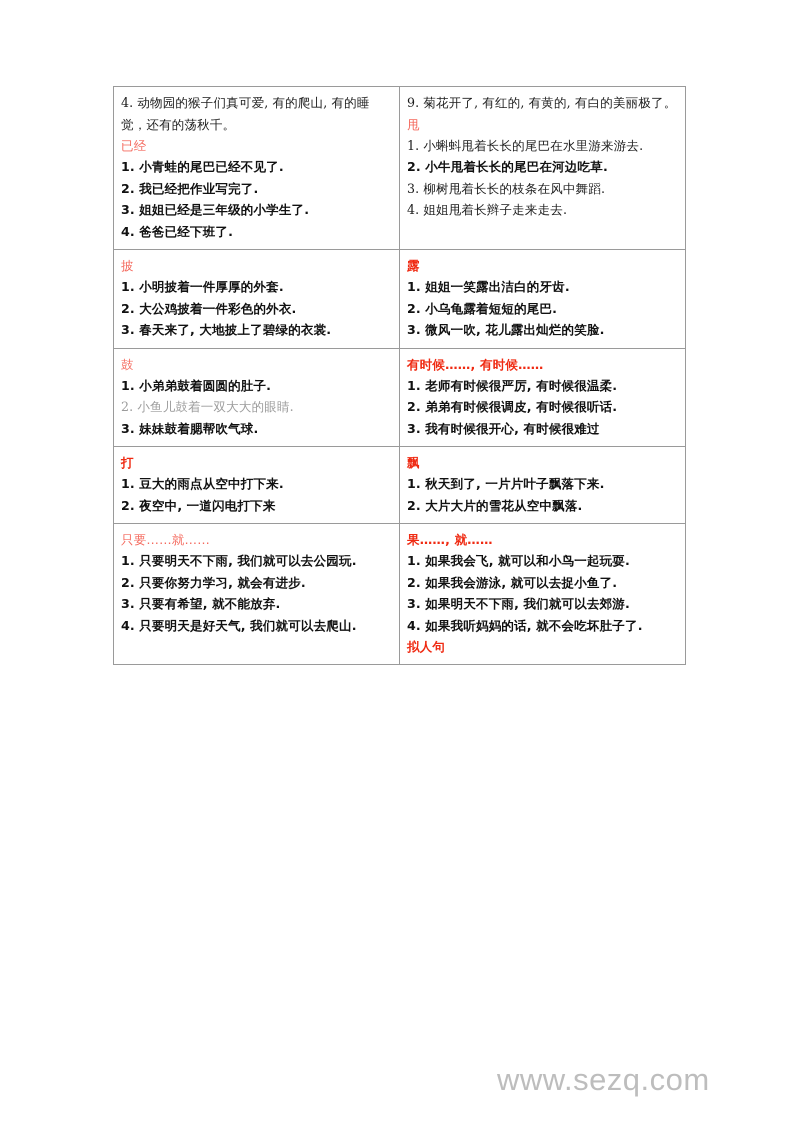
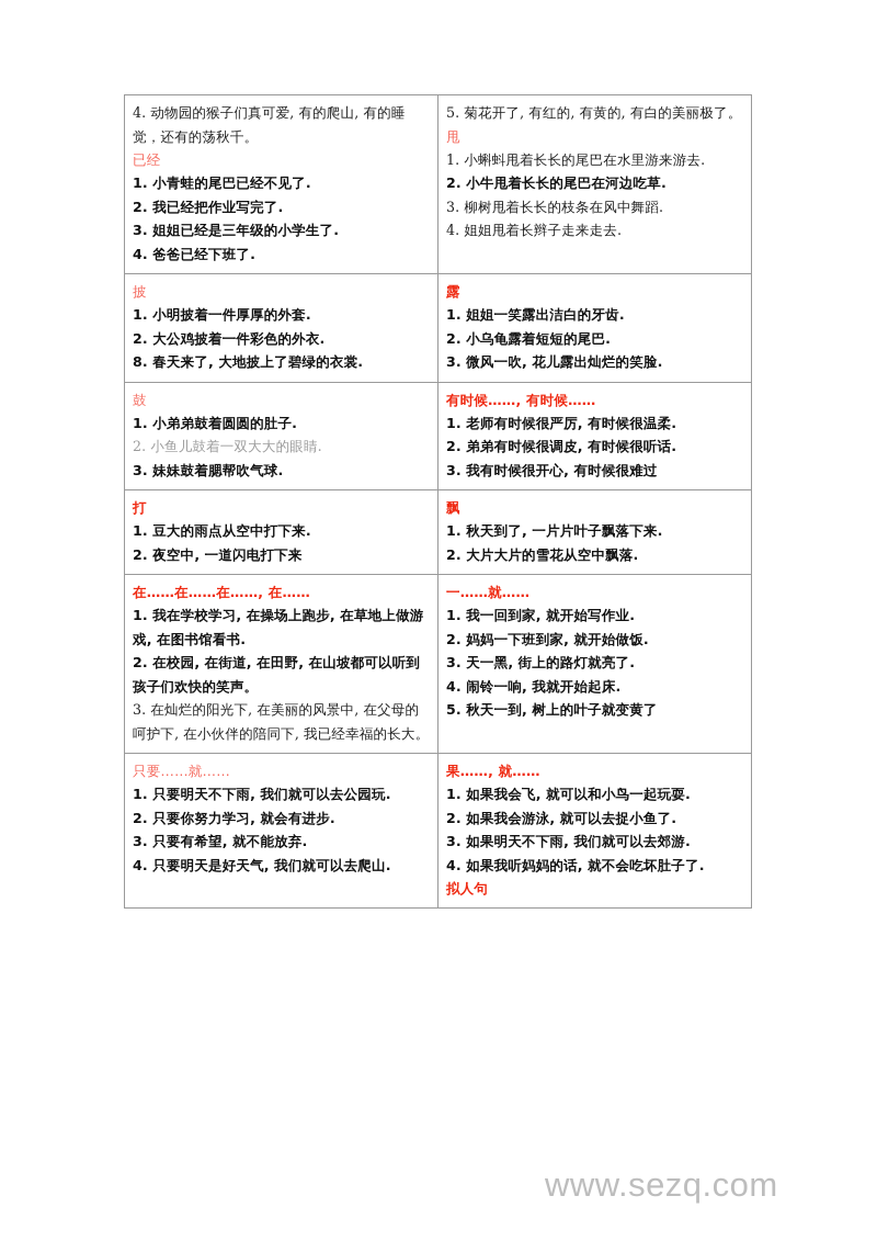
- 4. 动物园的猴子们真可爱, 有的爬山, 有的睡觉，还有的荡秋千。已经1. 小青蛙的尾巴已经不见了.2. 我已经把作业写完了.3. 姐姐已经是三年级的小学生了.4. 爸爸已经下班了.	9. 菊花开了, 有红的, 有黄的, 有白的美丽极了。甩1. 小蝌蚪甩着长长的尾巴在水里游来游去.2. 小牛甩着长长的尾巴在河边吃草.3. 柳树甩着长长的枝条在风中舞蹈.4. 姐姐甩着长辫子走来走去.
+ 4. 动物园的猴子们真可爱, 有的爬山, 有的睡觉，还有的荡秋千。已经1. 小青蛙的尾巴已经不见了.2. 我已经把作业写完了.3. 姐姐已经是三年级的小学生了.4. 爸爸已经下班了.	5. 菊花开了, 有红的, 有黄的, 有白的美丽极了。甩1. 小蝌蚪甩着长长的尾巴在水里游来游去.2. 小牛甩着长长的尾巴在河边吃草.3. 柳树甩着长长的枝条在风中舞蹈.4. 姐姐甩着长辫子走来走去.
- 披1. 小明披着一件厚厚的外套.2. 大公鸡披着一件彩色的外衣.3. 春天来了, 大地披上了碧绿的衣裳.	露1. 姐姐一笑露出洁白的牙齿.2. 小乌龟露着短短的尾巴.3. 微风一吹, 花儿露出灿烂的笑脸.
+ 披1. 小明披着一件厚厚的外套.2. 大公鸡披着一件彩色的外衣.8. 春天来了, 大地披上了碧绿的衣裳.	露1. 姐姐一笑露出洁白的牙齿.2. 小乌龟露着短短的尾巴.3. 微风一吹, 花儿露出灿烂的笑脸.
  鼓1. 小弟弟鼓着圆圆的肚子.2. 小鱼儿鼓着一双大大的眼睛.3. 妹妹鼓着腮帮吹气球.	有时候……, 有时候……1. 老师有时候很严厉, 有时候很温柔.2. 弟弟有时候很调皮, 有时候很听话.3. 我有时候很开心, 有时候很难过
  打1. 豆大的雨点从空中打下来.2. 夜空中, 一道闪电打下来	飘1. 秋天到了, 一片片叶子飘落下来.2. 大片大片的雪花从空中飘落.
+ 在……在……在……, 在……1. 我在学校学习, 在操场上跑步, 在草地上做游戏, 在图书馆看书.2. 在校园, 在街道, 在田野, 在山坡都可以听到孩子们欢快的笑声。3. 在灿烂的阳光下, 在美丽的风景中, 在父母的呵护下, 在小伙伴的陪同下, 我已经幸福的长大。	一……就……1. 我一回到家, 就开始写作业.2. 妈妈一下班到家, 就开始做饭.3. 天一黑, 街上的路灯就亮了.4. 闹铃一响, 我就开始起床.5. 秋天一到, 树上的叶子就变黄了
  只要……就……1. 只要明天不下雨, 我们就可以去公园玩.2. 只要你努力学习, 就会有进步.3. 只要有希望, 就不能放弃.4. 只要明天是好天气, 我们就可以去爬山.	果……, 就……1. 如果我会飞, 就可以和小鸟一起玩耍.2. 如果我会游泳, 就可以去捉小鱼了.3. 如果明天不下雨, 我们就可以去郊游.4. 如果我听妈妈的话, 就不会吃坏肚子了.拟人句
  www.sezq.com
